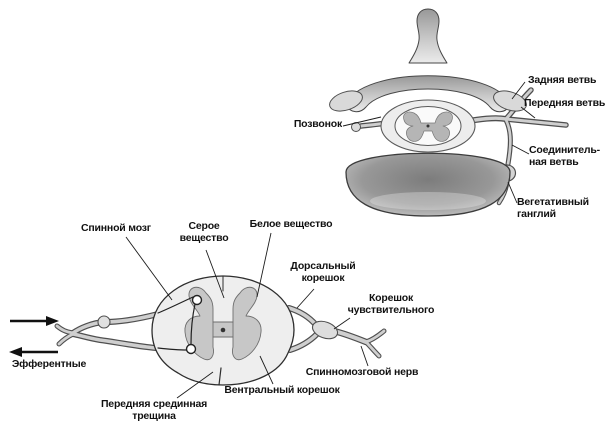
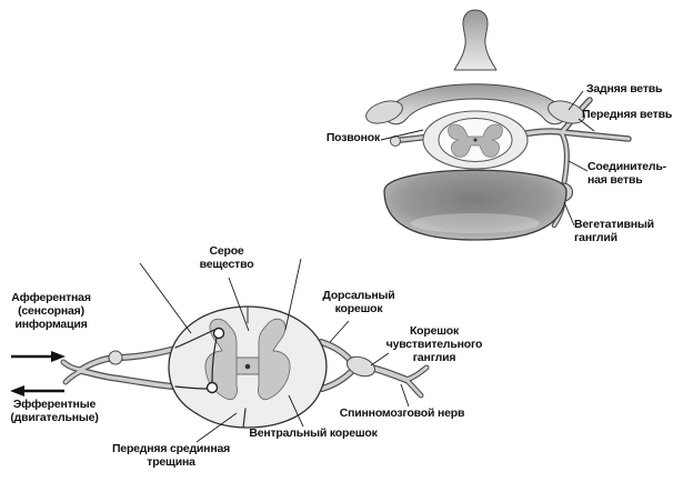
  Задняя ветвь
  Передняя ветвь
  Позвонок
  Соединитель-
  ная ветвь
  Вегетативный
  ганглий
- Спинной мозг
  Серое
  вещество
- Белое вещество
  Дорсальный
  корешок
  Корешок
  чувствительного
+ ганглия
+ Афферентная
+ (сенсорная)
+ информация
  Эфферентные
+ (двигательные)
  Спинномозговой нерв
  Вентральный корешок
  Передняя срединная
  трещина
